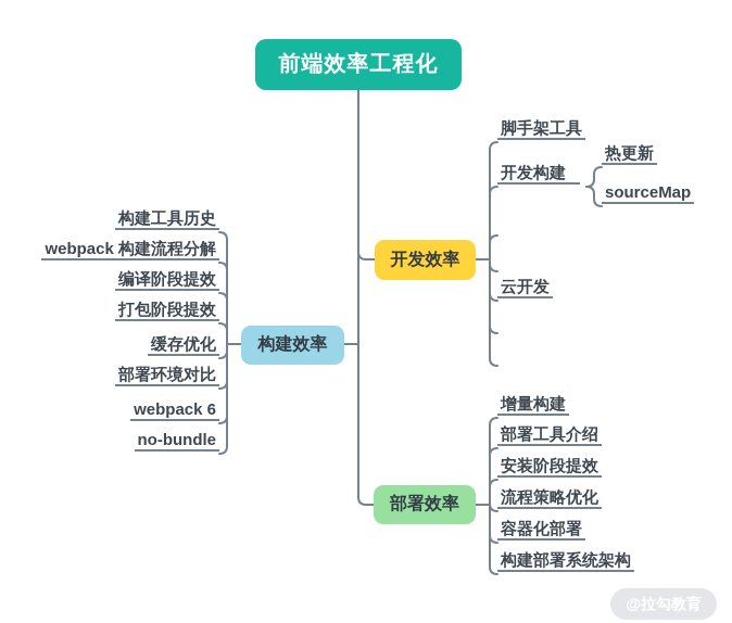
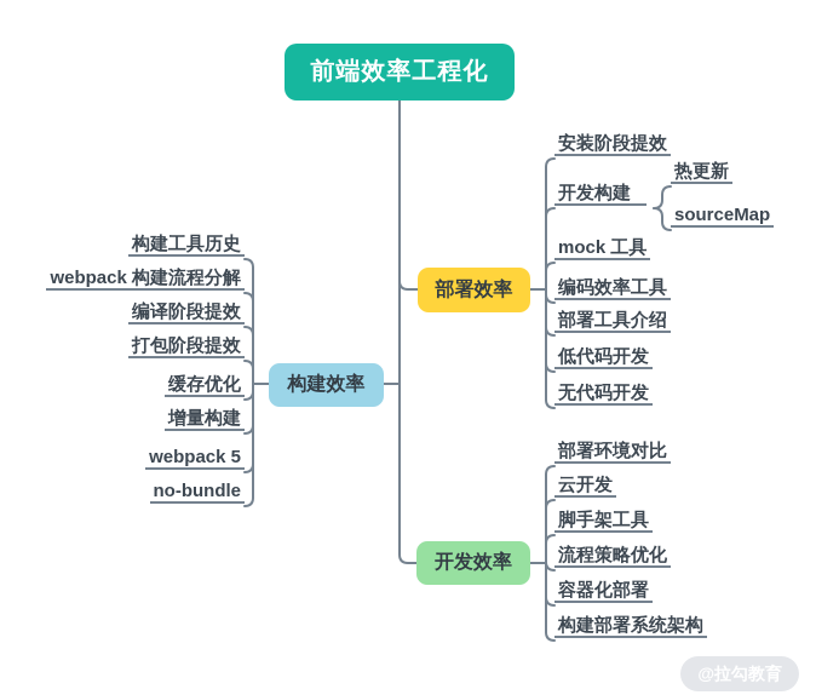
  前端效率工程化
- 开发效率
+ 部署效率
  构建效率
- 部署效率
+ 开发效率
  构建工具历史
  webpack 构建流程分解
  编译阶段提效
  打包阶段提效
  缓存优化
- 部署环境对比
+ 增量构建
- webpack 6
+ webpack 5
  no-bundle
- 脚手架工具
+ 安装阶段提效
  开发构建
  热更新
  sourceMap
+ mock 工具
+ 编码效率工具
- 云开发
+ 部署工具介绍
+ 低代码开发
+ 无代码开发
- 增量构建
+ 部署环境对比
- 部署工具介绍
+ 云开发
- 安装阶段提效
+ 脚手架工具
  流程策略优化
  容器化部署
  构建部署系统架构
  @拉勾教育
